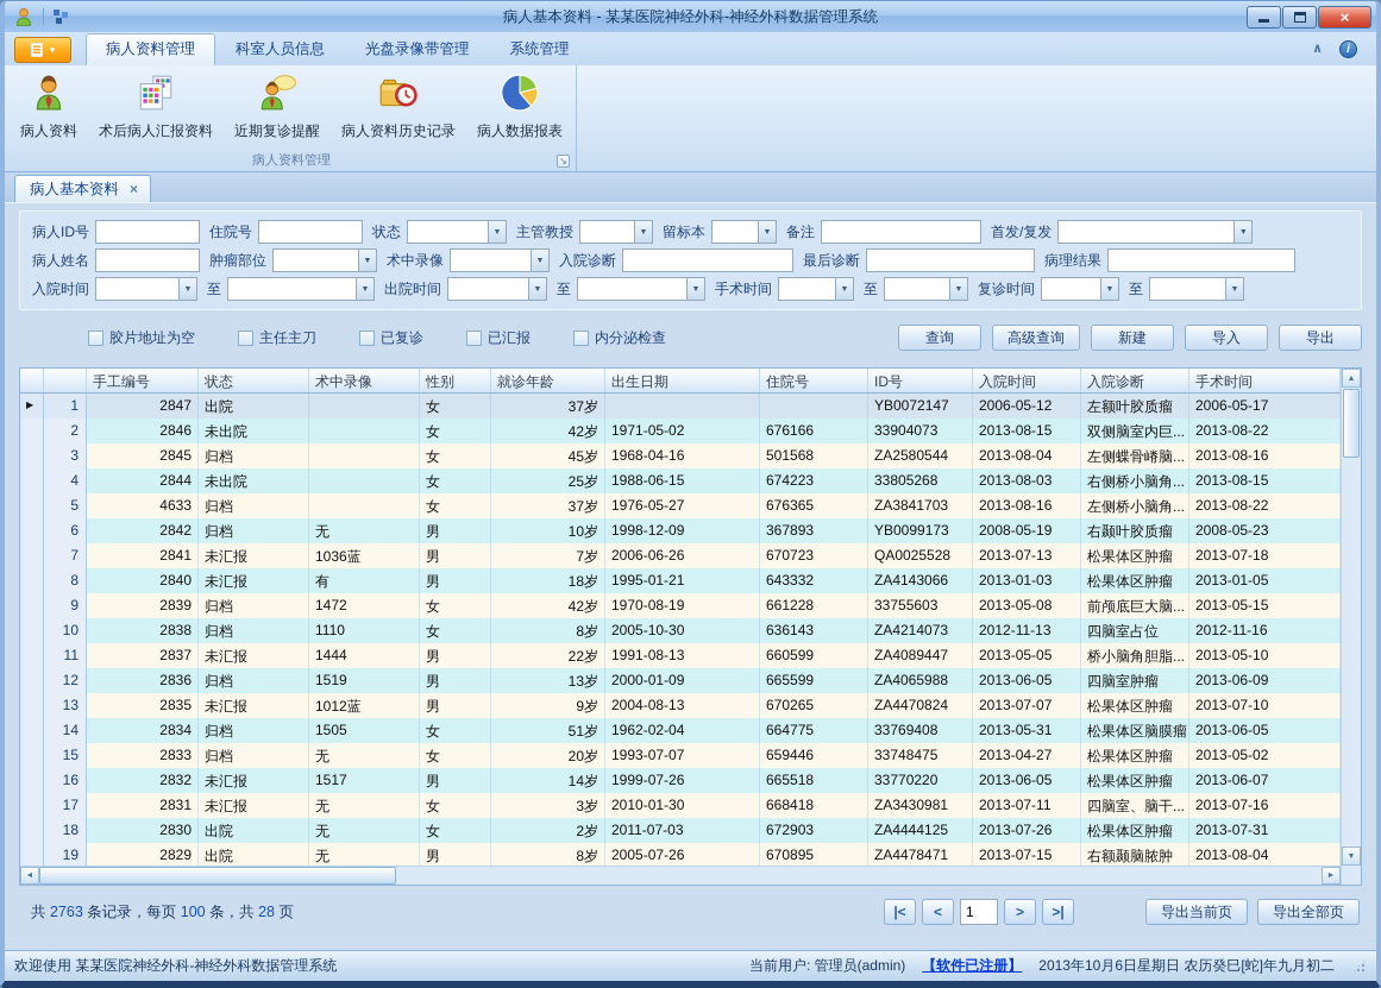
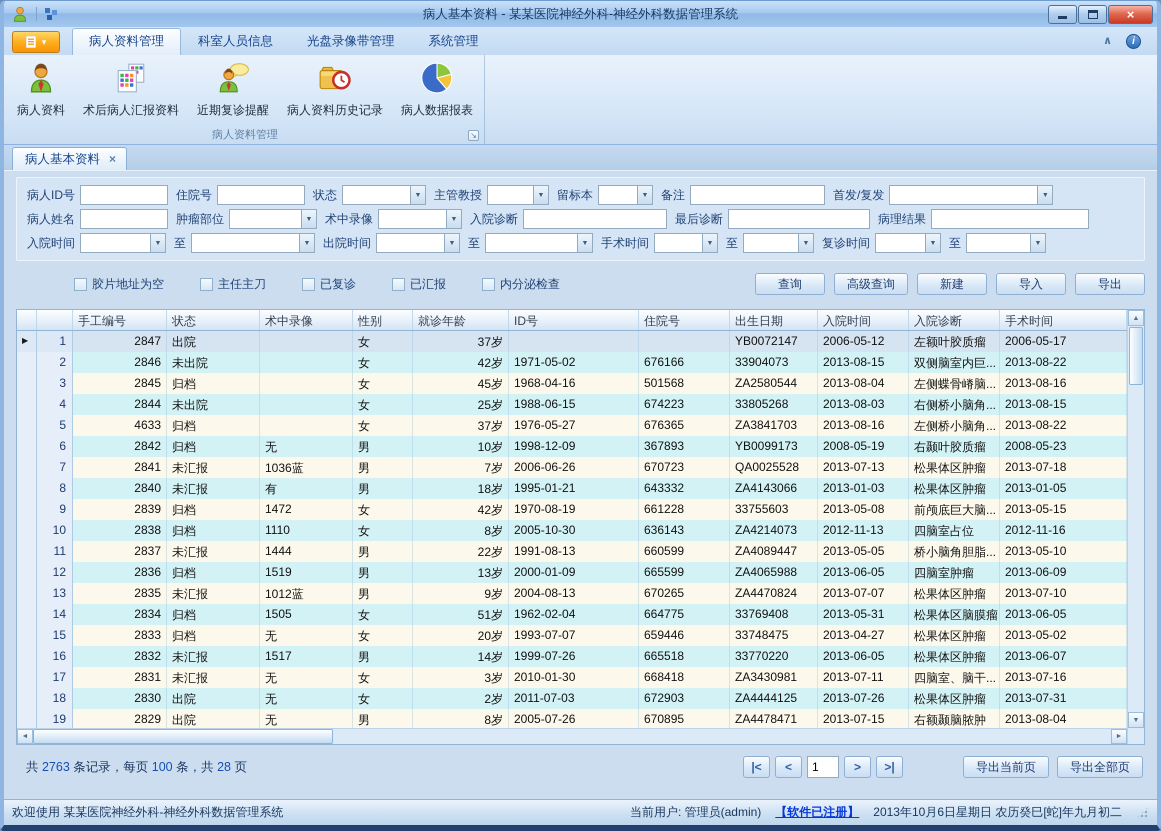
  病人基本资料 - 某某医院神经外科-神经外科数据管理系统
  ×
  ▾
  病人资料管理
  科室人员信息
  光盘录像带管理
  系统管理
  ∧
  i
  病人资料
  术后病人汇报资料
  近期复诊提醒
  病人资料历史记录
  病人数据报表
  病人资料管理
  ↘
  病人基本资料
  ×
  病人ID号
  住院号
  状态
  主管教授
  留标本
  备注
  首发/复发
  病人姓名
  肿瘤部位
  术中录像
  入院诊断
  最后诊断
  病理结果
  入院时间
  至
  出院时间
  至
  手术时间
  至
  复诊时间
  至
  胶片地址为空
  主任主刀
  已复诊
  已汇报
  内分泌检查
  查询
  高级查询
  新建
  导入
  导出
  手工编号
  状态
  术中录像
  性别
  就诊年龄
- 出生日期
+ ID号
  住院号
- ID号
+ 出生日期
  入院时间
  入院诊断
  手术时间
  ▶
  1
  2847
  出院
  女
  37岁
  YB0072147
  2006-05-12
  左额叶胶质瘤
  2006-05-17
  2
  2846
  未出院
  女
  42岁
  1971-05-02
  676166
  33904073
  2013-08-15
  双侧脑室内巨...
  2013-08-22
  3
  2845
  归档
  女
  45岁
  1968-04-16
  501568
  ZA2580544
  2013-08-04
  左侧蝶骨嵴脑...
  2013-08-16
  4
  2844
  未出院
  女
  25岁
  1988-06-15
  674223
  33805268
  2013-08-03
  右侧桥小脑角...
  2013-08-15
  5
  4633
  归档
  女
  37岁
  1976-05-27
  676365
  ZA3841703
  2013-08-16
  左侧桥小脑角...
  2013-08-22
  6
  2842
  归档
  无
  男
  10岁
  1998-12-09
  367893
  YB0099173
  2008-05-19
  右颞叶胶质瘤
  2008-05-23
  7
  2841
  未汇报
  1036蓝
  男
  7岁
  2006-06-26
  670723
  QA0025528
  2013-07-13
  松果体区肿瘤
  2013-07-18
  8
  2840
  未汇报
  有
  男
  18岁
  1995-01-21
  643332
  ZA4143066
  2013-01-03
  松果体区肿瘤
  2013-01-05
  9
  2839
  归档
  1472
  女
  42岁
  1970-08-19
  661228
  33755603
  2013-05-08
  前颅底巨大脑...
  2013-05-15
  10
  2838
  归档
  1110
  女
  8岁
  2005-10-30
  636143
  ZA4214073
  2012-11-13
  四脑室占位
  2012-11-16
  11
  2837
  未汇报
  1444
  男
  22岁
  1991-08-13
  660599
  ZA4089447
  2013-05-05
  桥小脑角胆脂...
  2013-05-10
  12
  2836
  归档
  1519
  男
  13岁
  2000-01-09
  665599
  ZA4065988
  2013-06-05
  四脑室肿瘤
  2013-06-09
  13
  2835
  未汇报
  1012蓝
  男
  9岁
  2004-08-13
  670265
  ZA4470824
  2013-07-07
  松果体区肿瘤
  2013-07-10
  14
  2834
  归档
  1505
  女
  51岁
  1962-02-04
  664775
  33769408
  2013-05-31
  松果体区脑膜瘤
  2013-06-05
  15
  2833
  归档
  无
  女
  20岁
  1993-07-07
  659446
  33748475
  2013-04-27
  松果体区肿瘤
  2013-05-02
  16
  2832
  未汇报
  1517
  男
  14岁
  1999-07-26
  665518
  33770220
  2013-06-05
  松果体区肿瘤
  2013-06-07
  17
  2831
  未汇报
  无
  女
  3岁
  2010-01-30
  668418
  ZA3430981
  2013-07-11
  四脑室、脑干...
  2013-07-16
  18
  2830
  出院
  无
  女
  2岁
  2011-07-03
  672903
  ZA4444125
  2013-07-26
  松果体区肿瘤
  2013-07-31
  19
  2829
  出院
  无
  男
  8岁
  2005-07-26
  670895
  ZA4478471
  2013-07-15
  右额颞脑脓肿
  2013-08-04
  共 2763 条记录，每页 100 条，共 28 页
  |<
  <
  1
  >
  >|
  导出当前页
  导出全部页
  欢迎使用 某某医院神经外科-神经外科数据管理系统
  当前用户: 管理员(admin)
  【软件已注册】
  2013年10月6日星期日 农历癸巳[蛇]年九月初二
